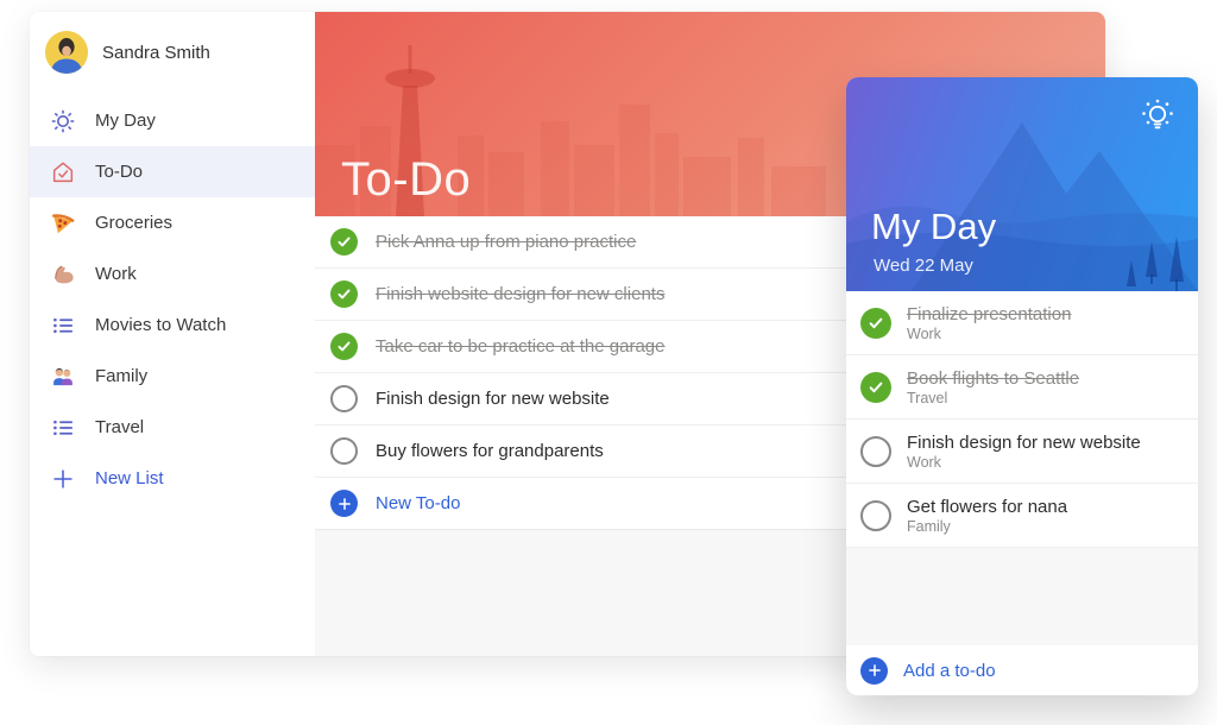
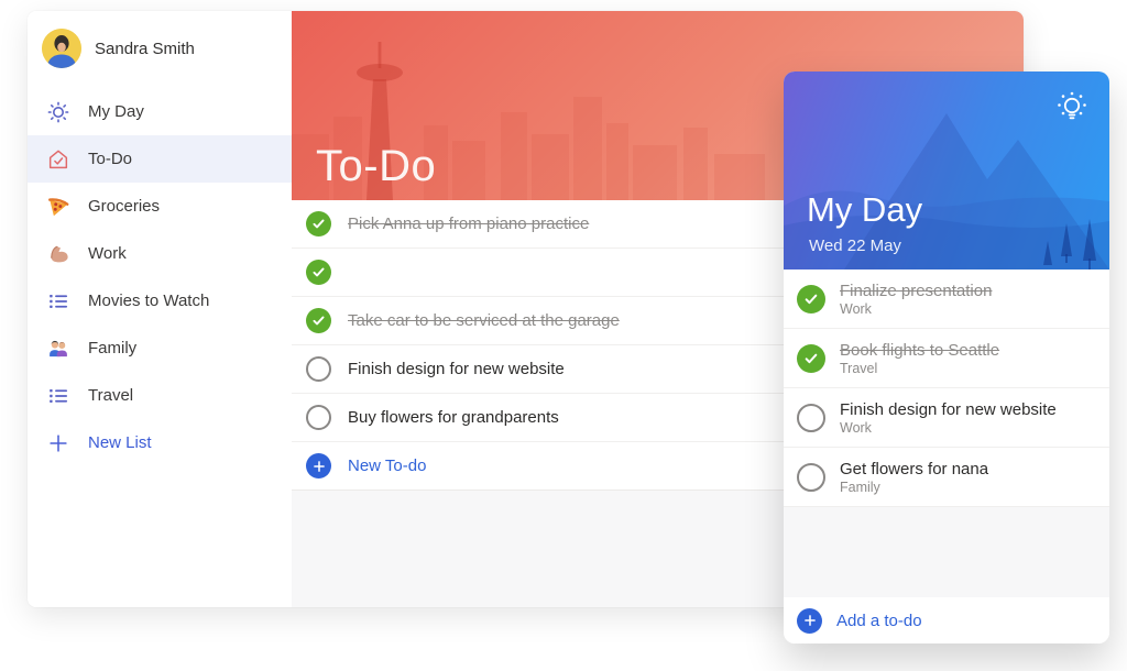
  Sandra Smith
  My Day
  To-Do
  Groceries
  Work
  Movies to Watch
  Family
  Travel
  New List
  To-Do
  Pick Anna up from piano practice
- Finish website design for new clients
- Take car to be practice at the garage
+ Take car to be serviced at the garage
  Finish design for new website
  Buy flowers for grandparents
  New To-do
  My Day
  Wed 22 May
  Finalize presentation
  Work
  Book flights to Seattle
  Travel
  Finish design for new website
  Work
  Get flowers for nana
  Family
  Add a to-do
